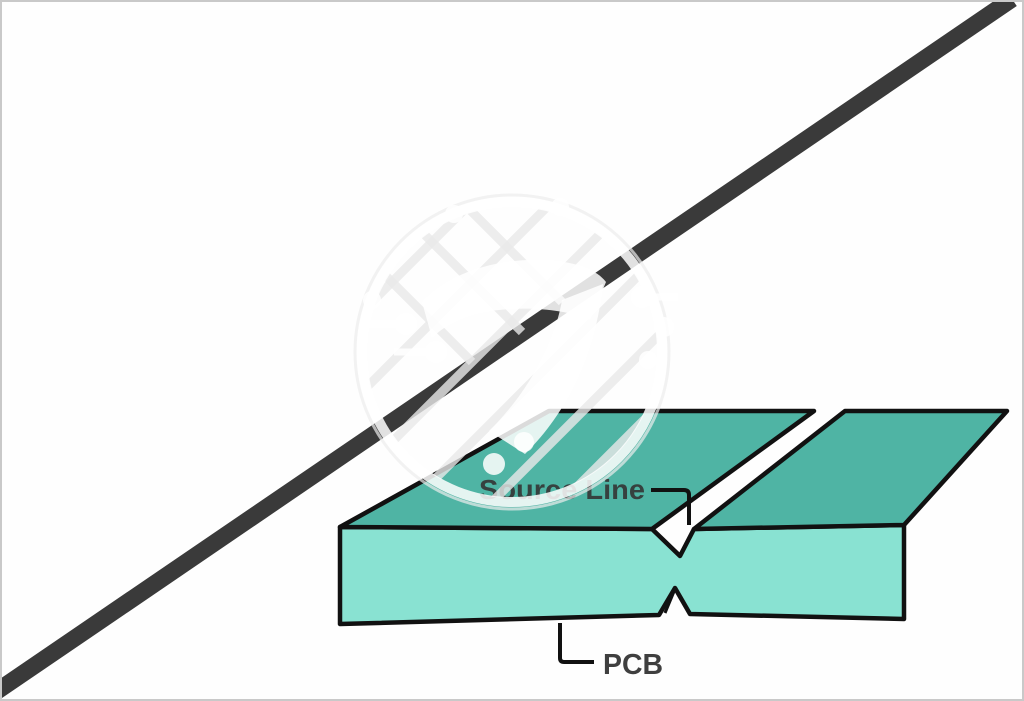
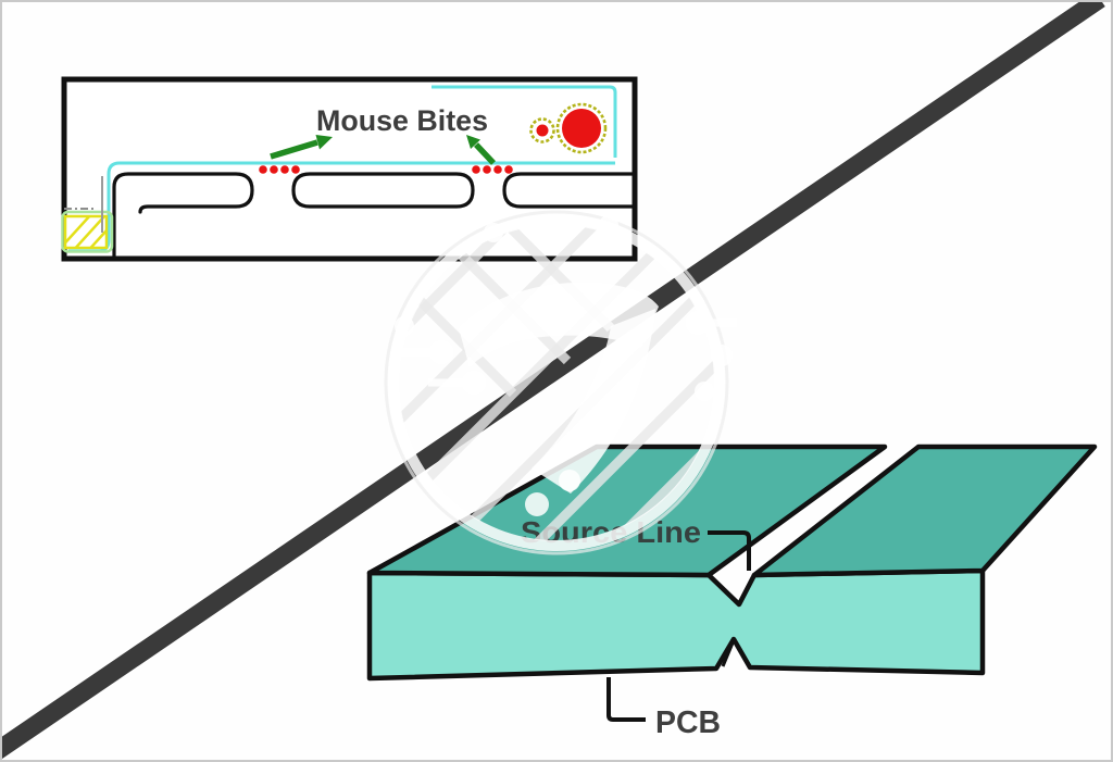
+ Mouse Bites
  Surce Line
  PCB
